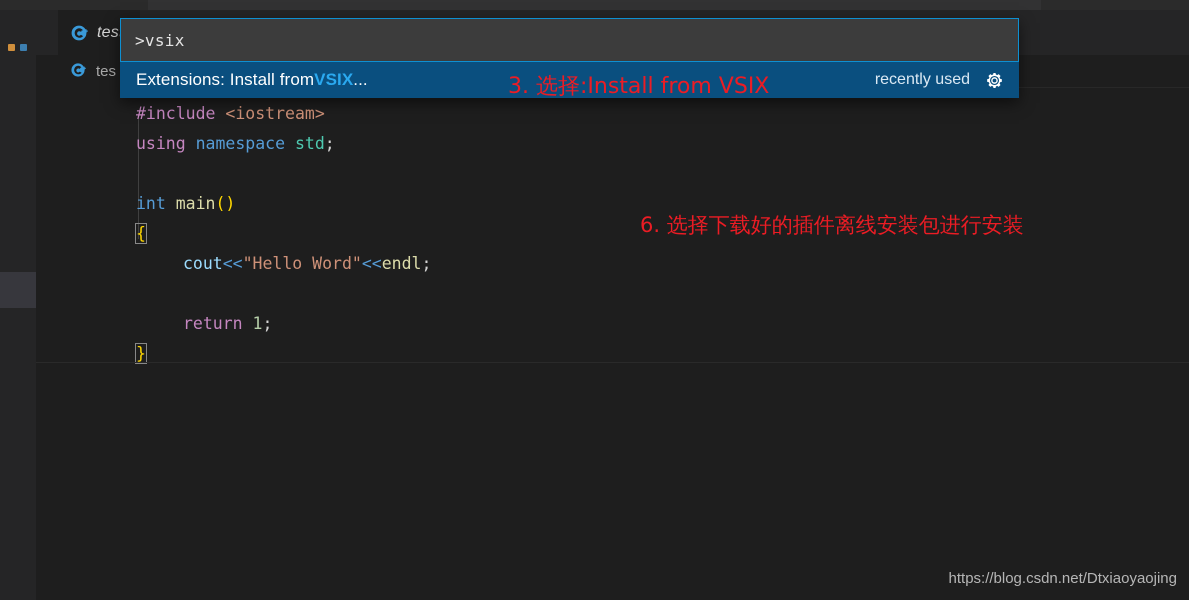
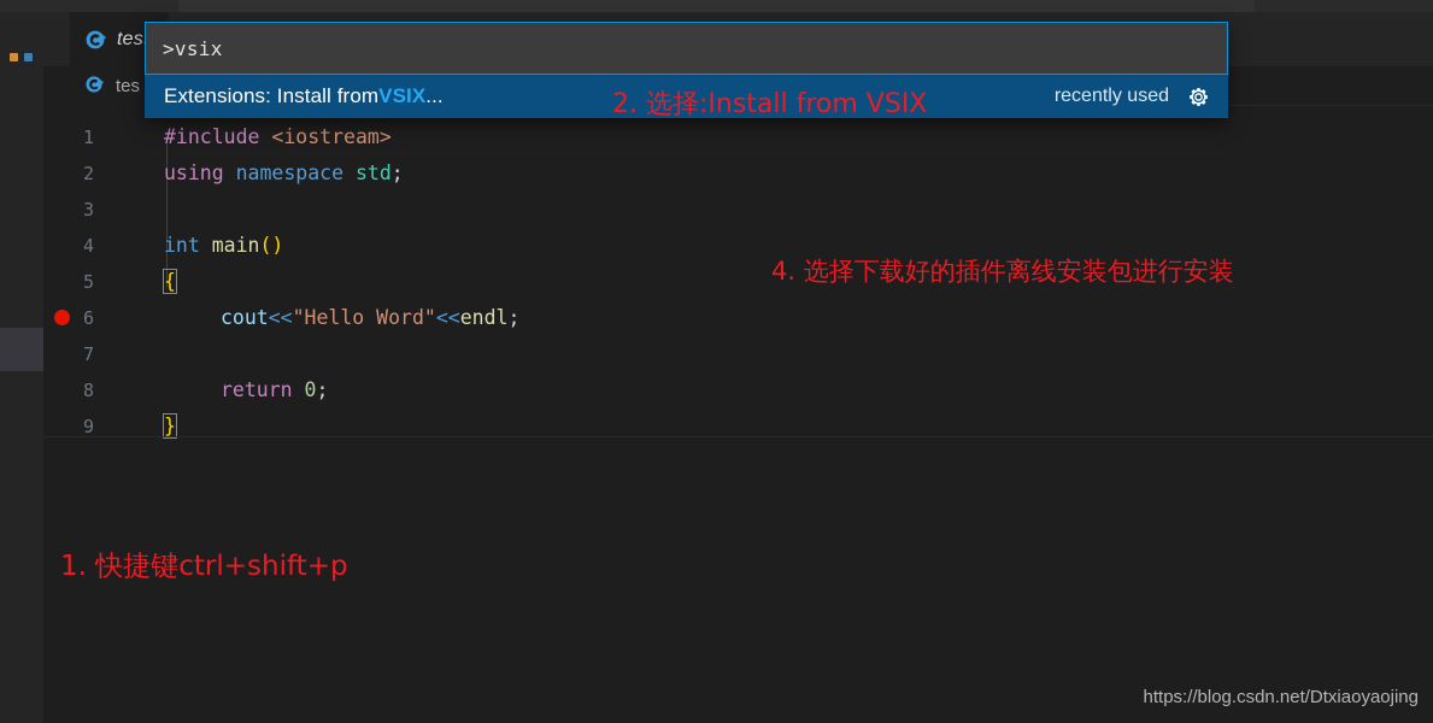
  tes
+ 1
+ 2
+ 3
+ 4
+ 5
+ 6
+ 7
+ 8
+ 9
  #include <iostream>
  using namespace std;
  int main()
  {
  cout<<"Hello Word"<<endl;
- return 1;
+ return 0;
  }
  >vsix
  Extensions: Install from
  VSIX
  ...
  recently used
- 3. 选择:Install from VSIX
+ 2. 选择:Install from VSIX
- 6. 选择下载好的插件离线安装包进行安装
+ 4. 选择下载好的插件离线安装包进行安装
+ 1. 快捷键ctrl+shift+p
  https://blog.csdn.net/Dtxiaoyaojing
